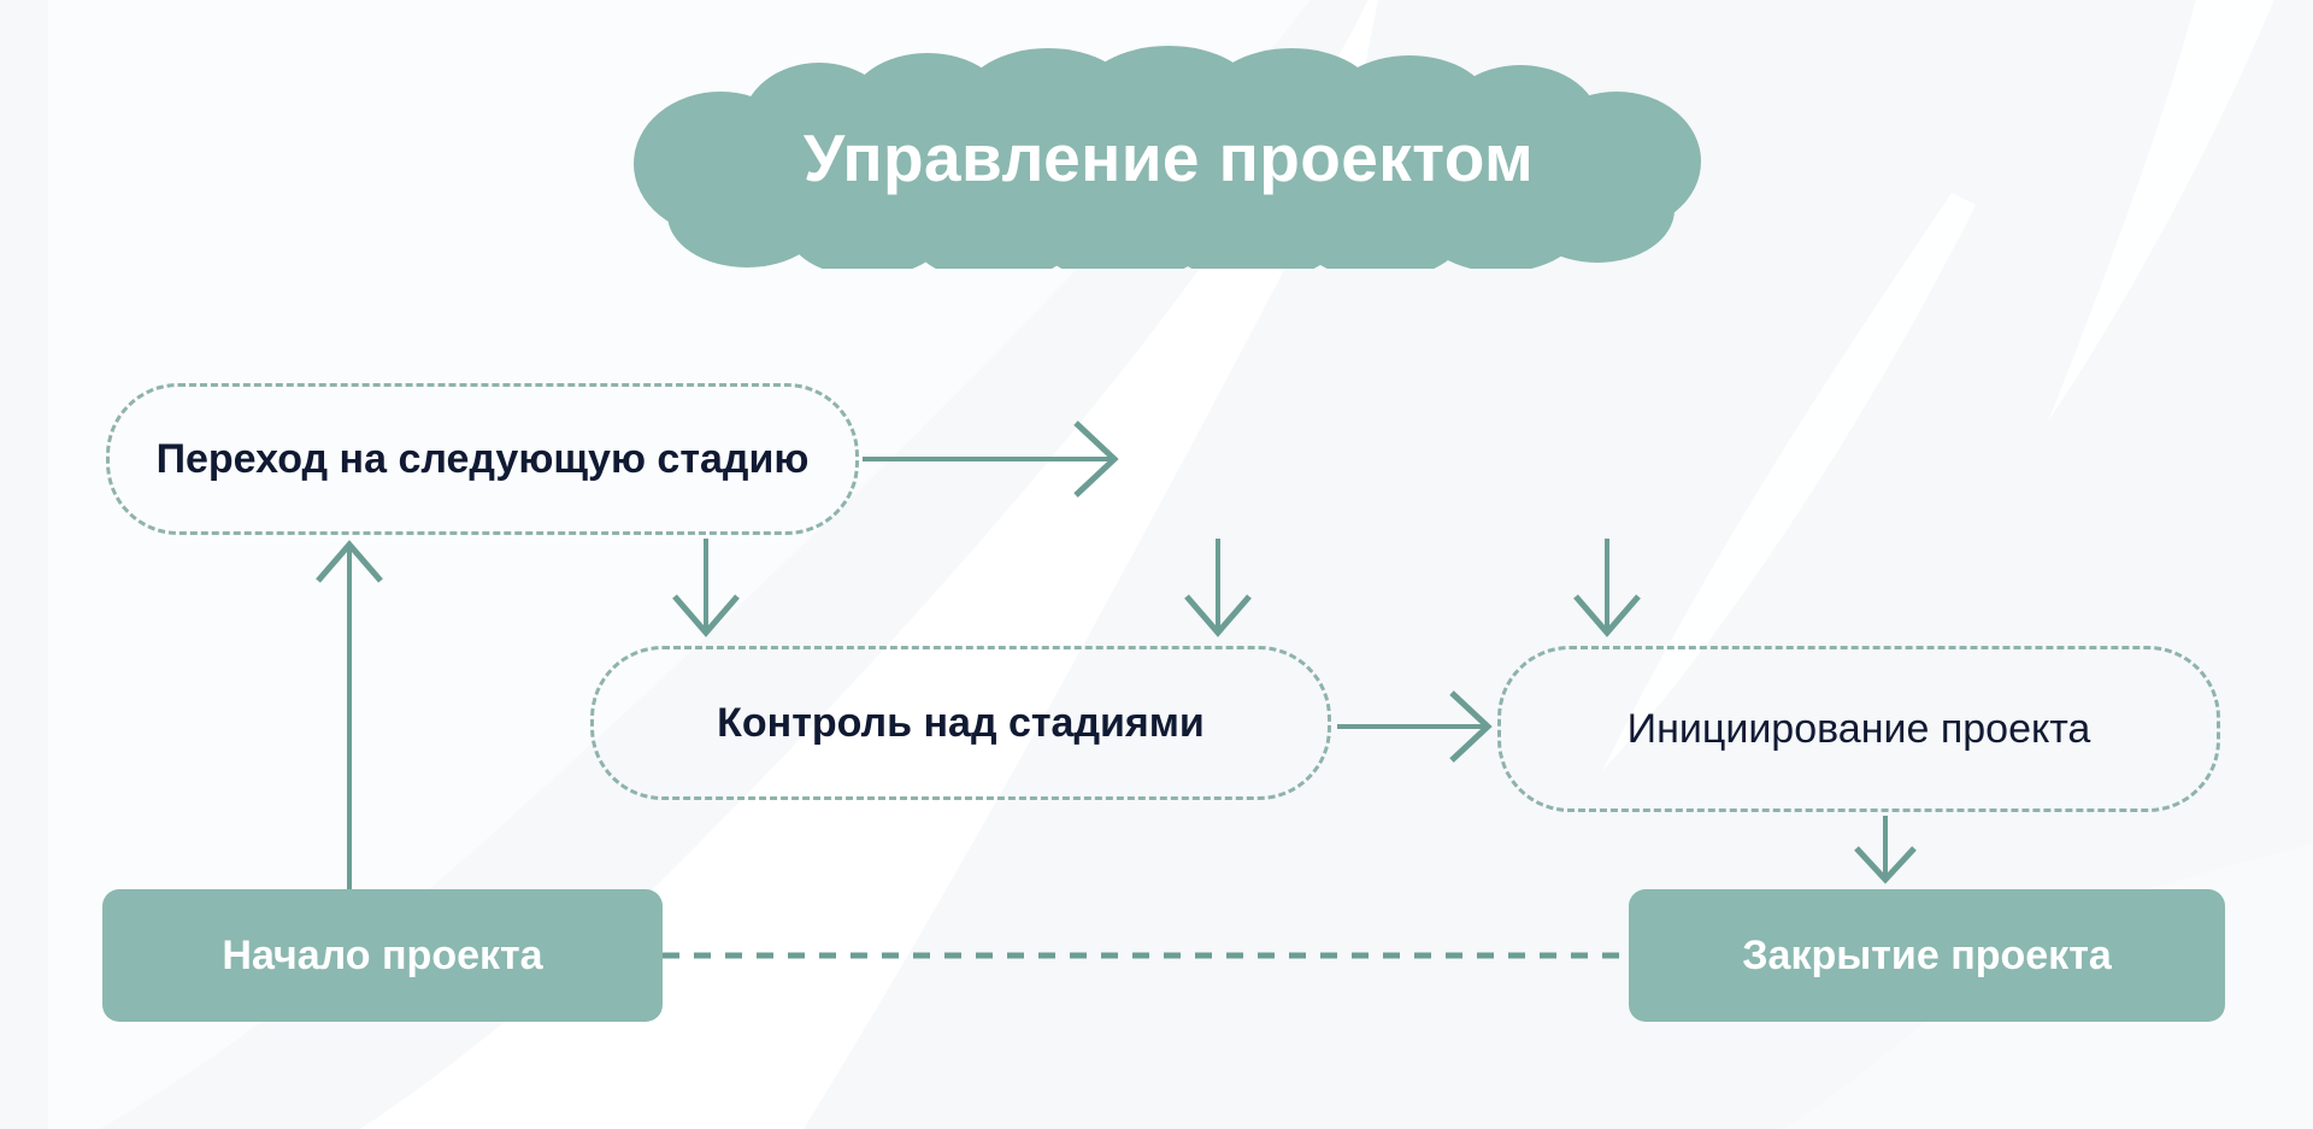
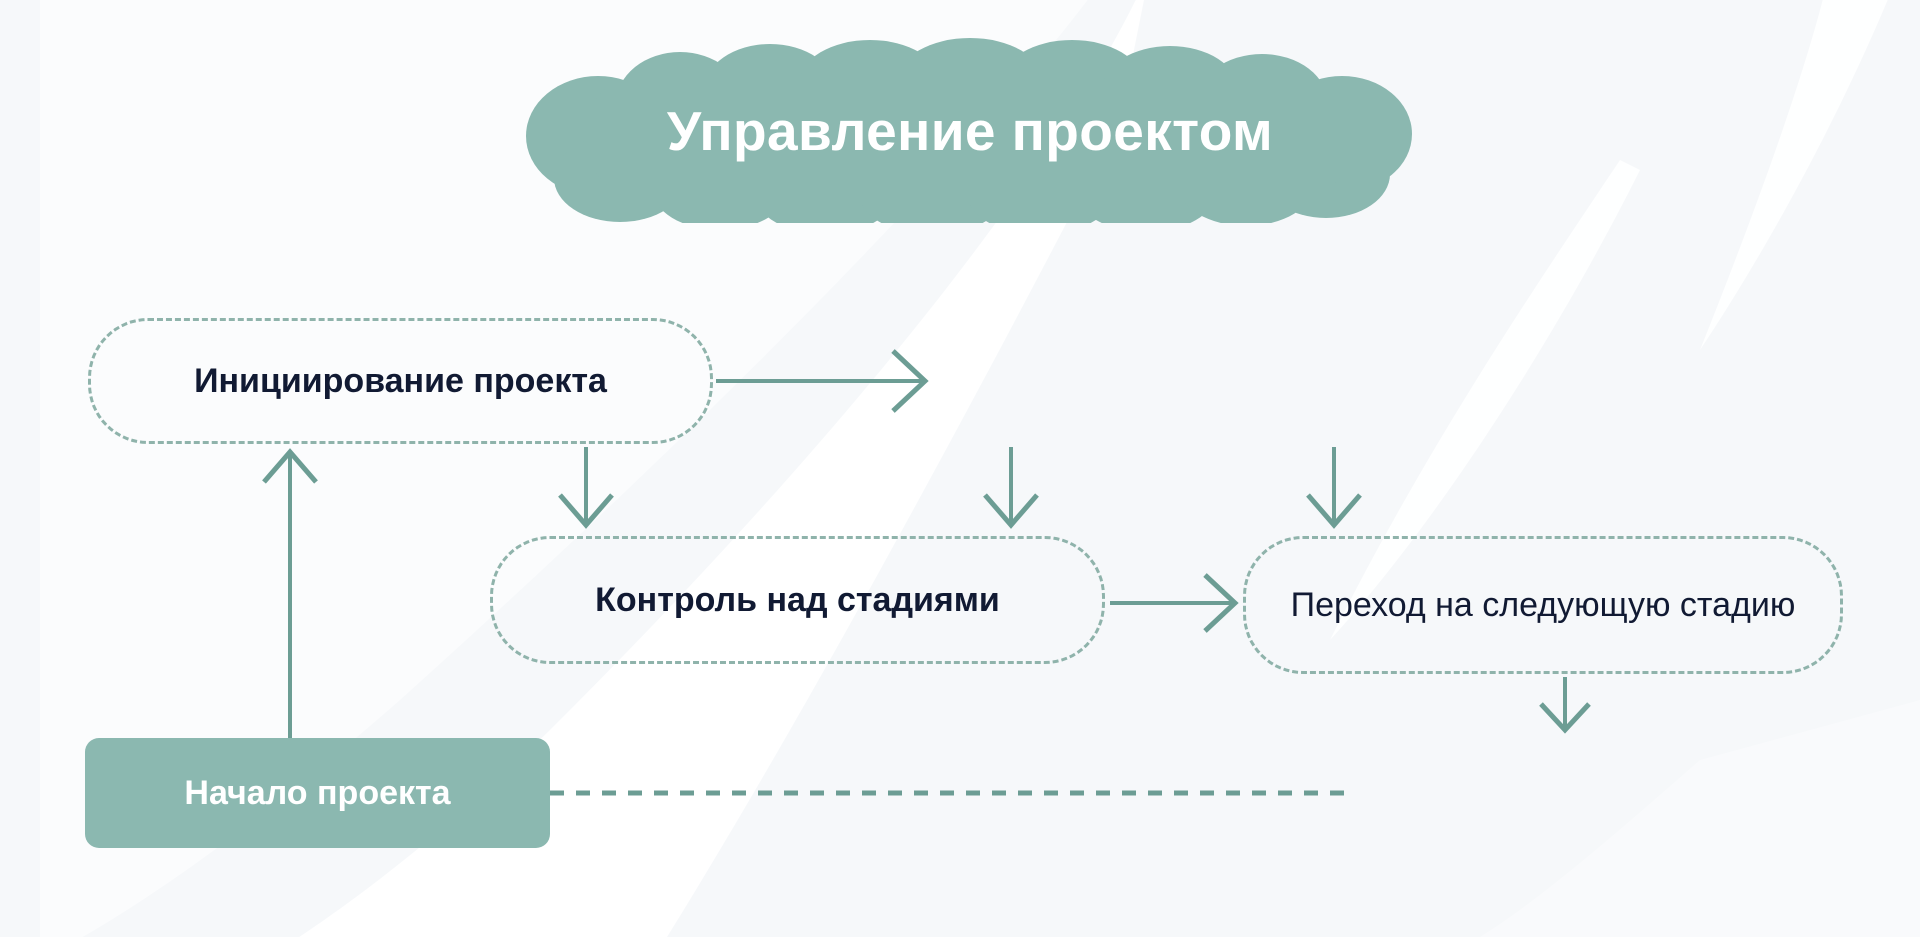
  Управление проектом
- Переход на следующую стадию
+ Инициирование проекта
  Контроль над стадиями
- Инициирование проекта
+ Переход на следующую стадию
  Начало проекта
- Закрытие проекта
